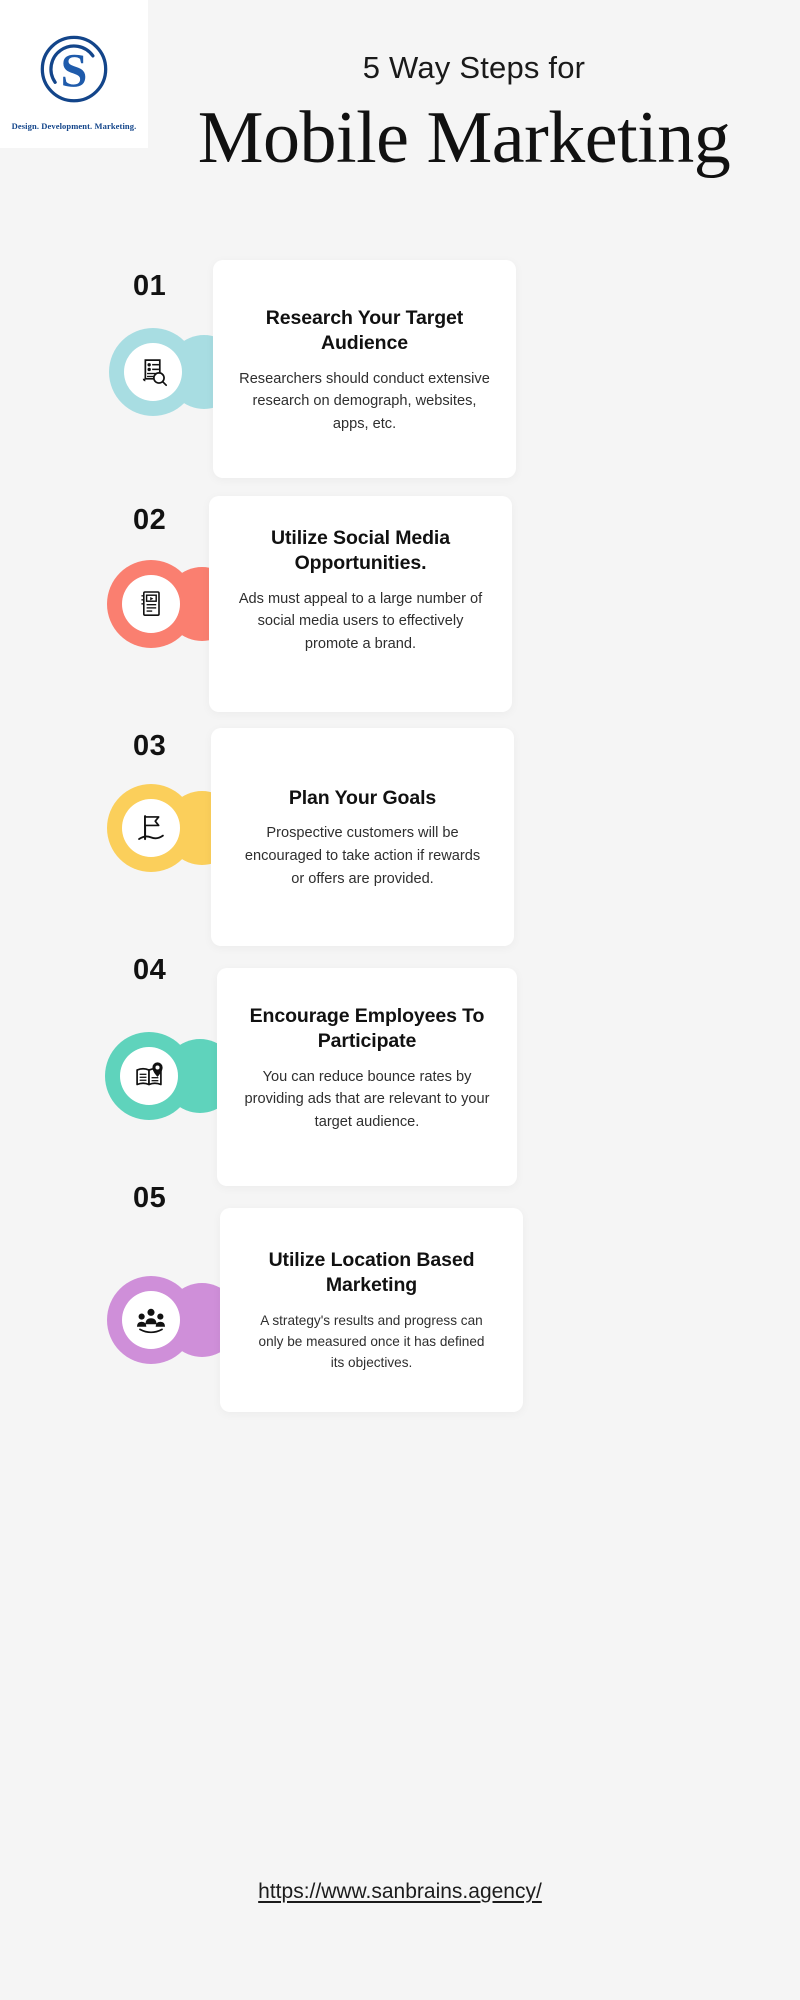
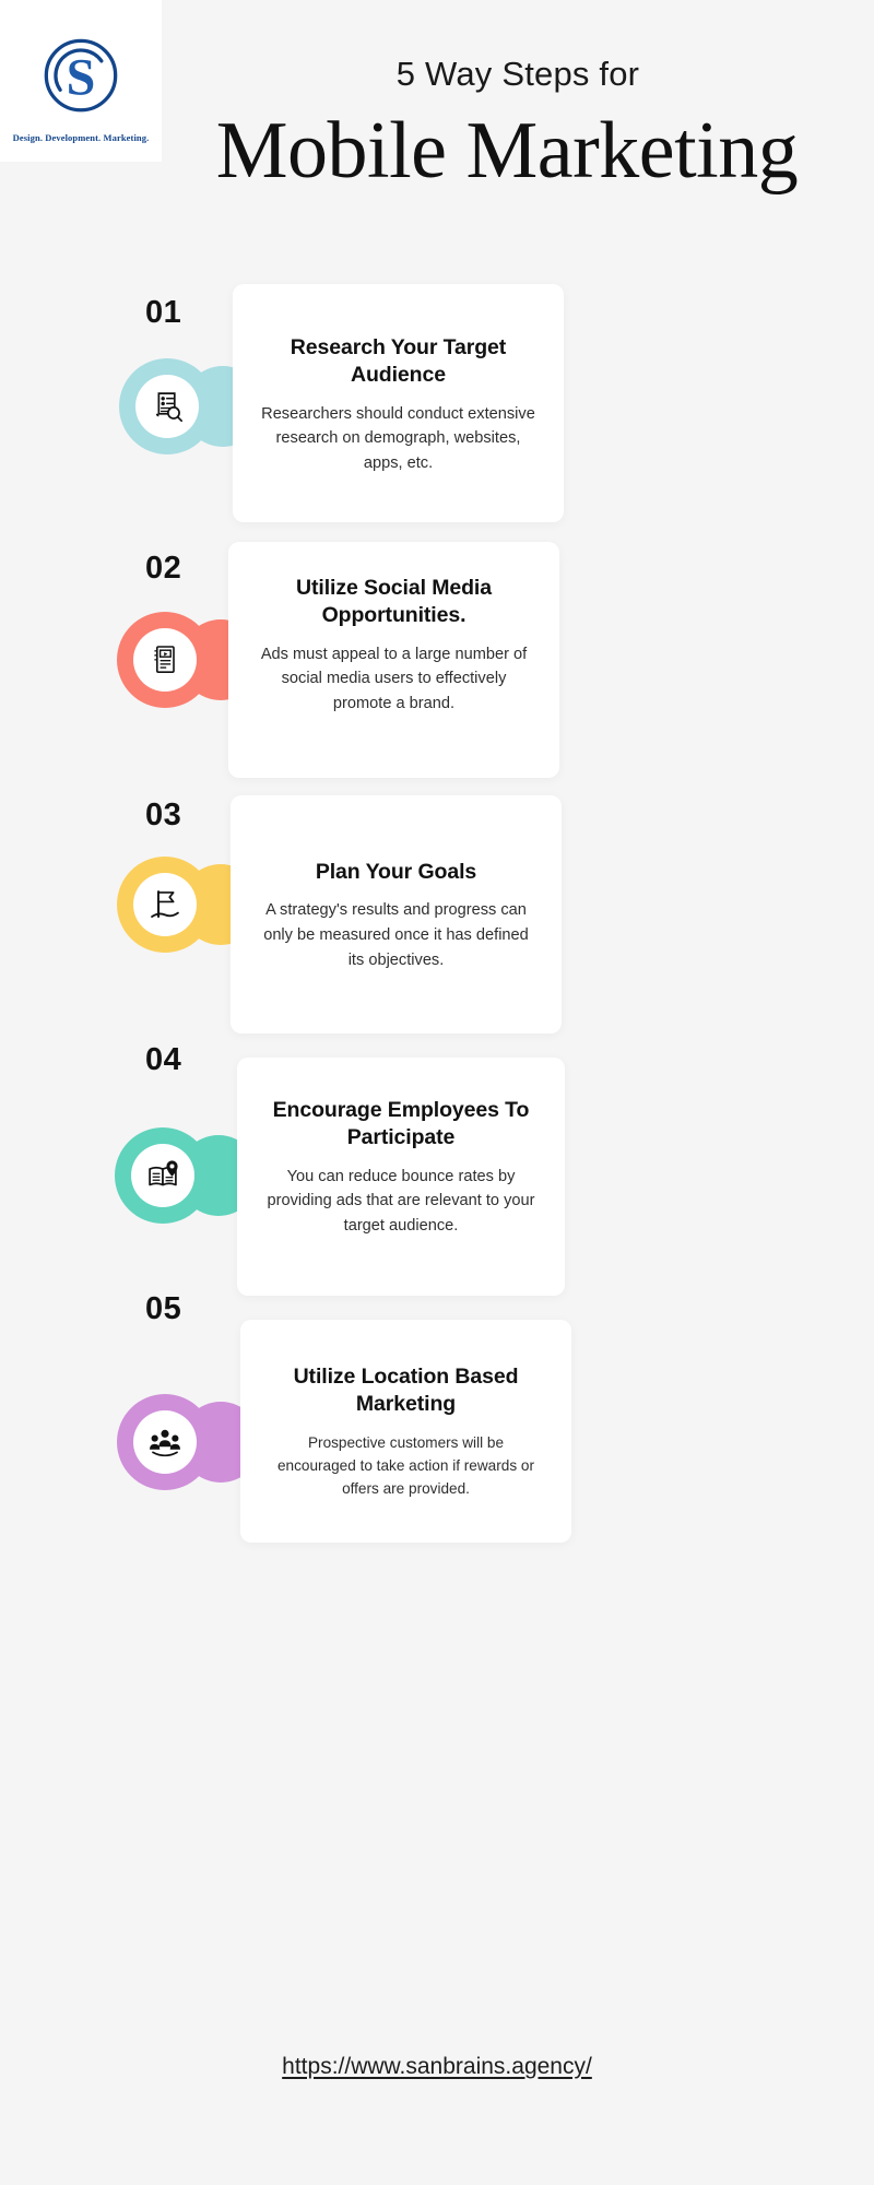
  S
  Design. Development. Marketing.
  5 Way Steps for
  Mobile Marketing
  01
  Research Your Target Audience
  Researchers should conduct extensive research on demograph, websites, apps, etc.
  02
  Utilize Social Media Opportunities.
  Ads must appeal to a large number of social media users to effectively promote a brand.
  03
  Plan Your Goals
- Prospective customers will be encouraged to take action if rewards or offers are provided.
+ A strategy's results and progress can only be measured once it has defined its objectives.
  04
  Encourage Employees To Participate
  You can reduce bounce rates by providing ads that are relevant to your target audience.
  05
  Utilize Location Based Marketing
- A strategy's results and progress can only be measured once it has defined its objectives.
+ Prospective customers will be encouraged to take action if rewards or offers are provided.
  https://www.sanbrains.agency/
